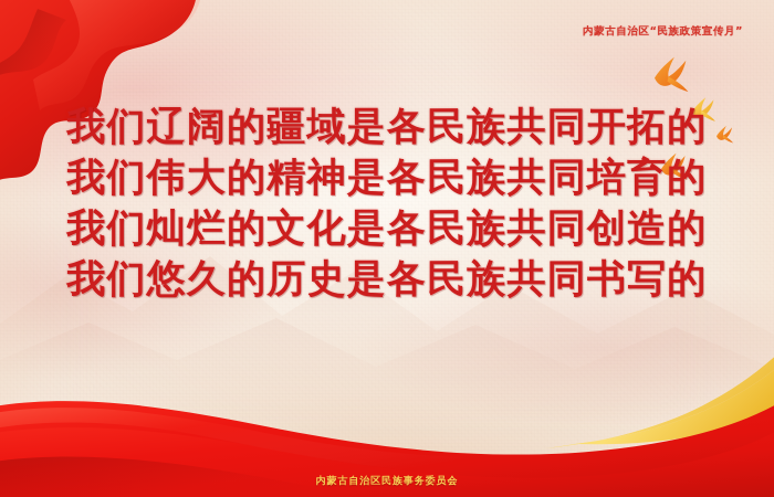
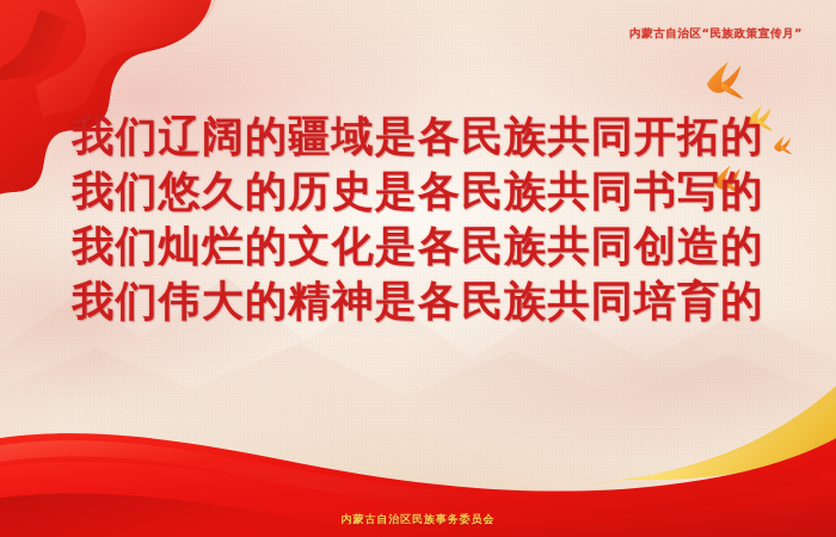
  内蒙古自治区“民族政策宣传月”
  我们辽阔的疆域是各民族共同开拓的
- 我们伟大的精神是各民族共同培育的
+ 我们悠久的历史是各民族共同书写的
  我们灿烂的文化是各民族共同创造的
- 我们悠久的历史是各民族共同书写的
+ 我们伟大的精神是各民族共同培育的
  内蒙古自治区民族事务委员会
